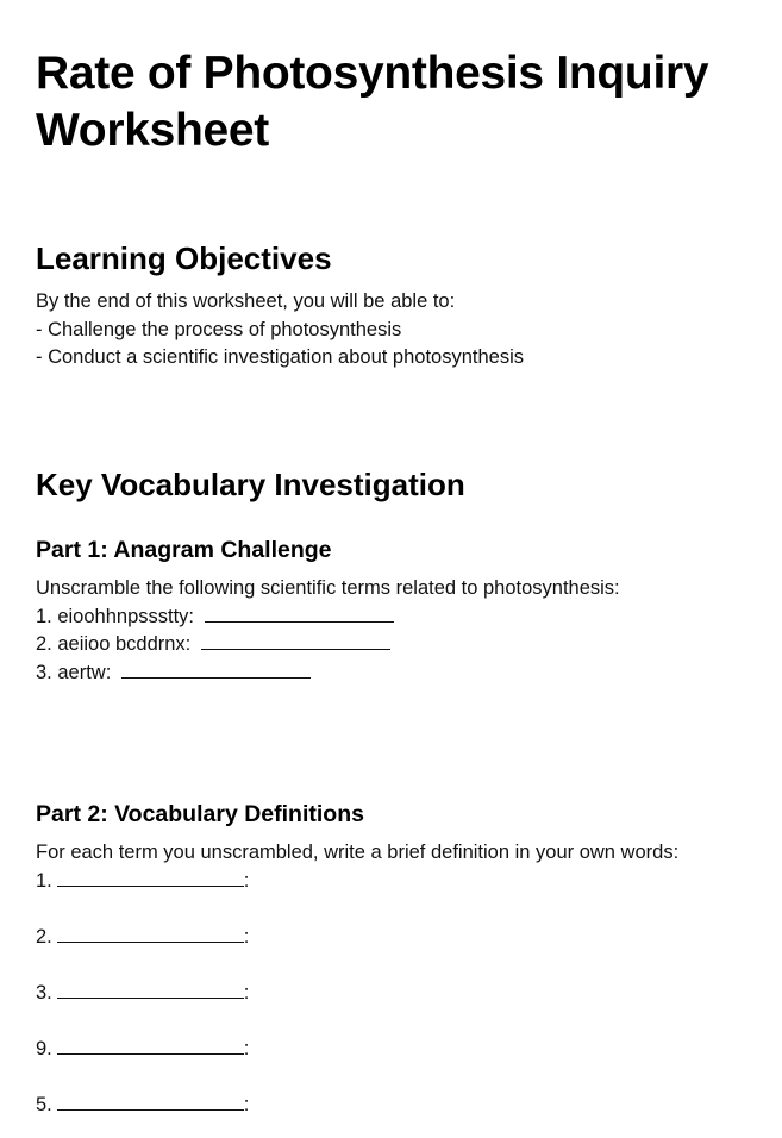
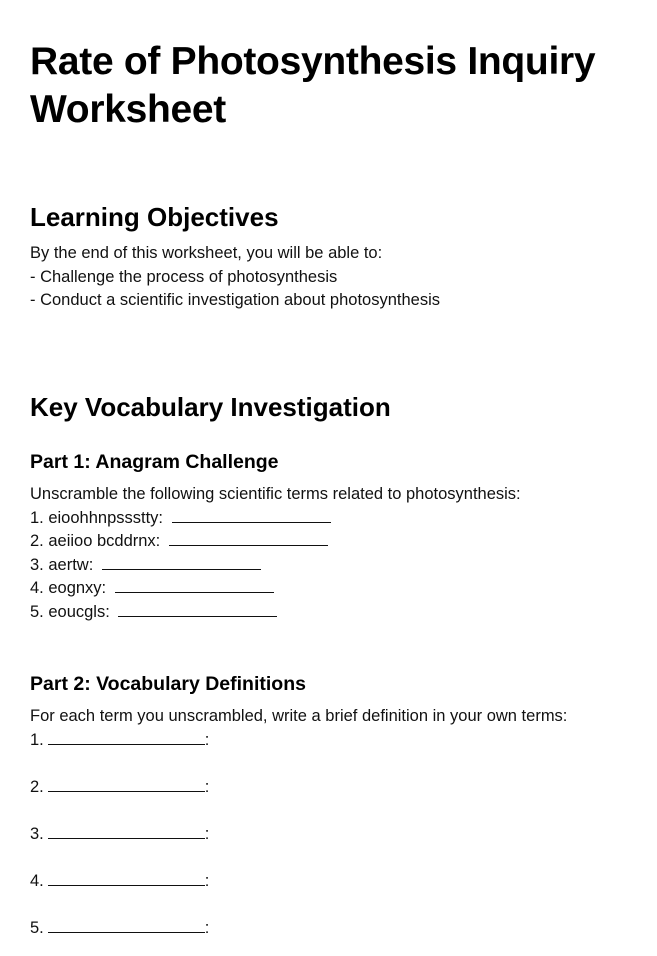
  Rate of Photosynthesis Inquiry Worksheet
  Learning Objectives
  By the end of this worksheet, you will be able to:
  - Challenge the process of photosynthesis
  - Conduct a scientific investigation about photosynthesis
  Key Vocabulary Investigation
  Part 1: Anagram Challenge
  Unscramble the following scientific terms related to photosynthesis:
  1. eioohhnpssstty:
  2. aeiioo bcddrnx:
  3. aertw:
+ 4. eognxy:
+ 5. eoucgls:
  Part 2: Vocabulary Definitions
- For each term you unscrambled, write a brief definition in your own words:
+ For each term you unscrambled, write a brief definition in your own terms:
  1. :
  2. :
  3. :
- 9. :
+ 4. :
  5. :
